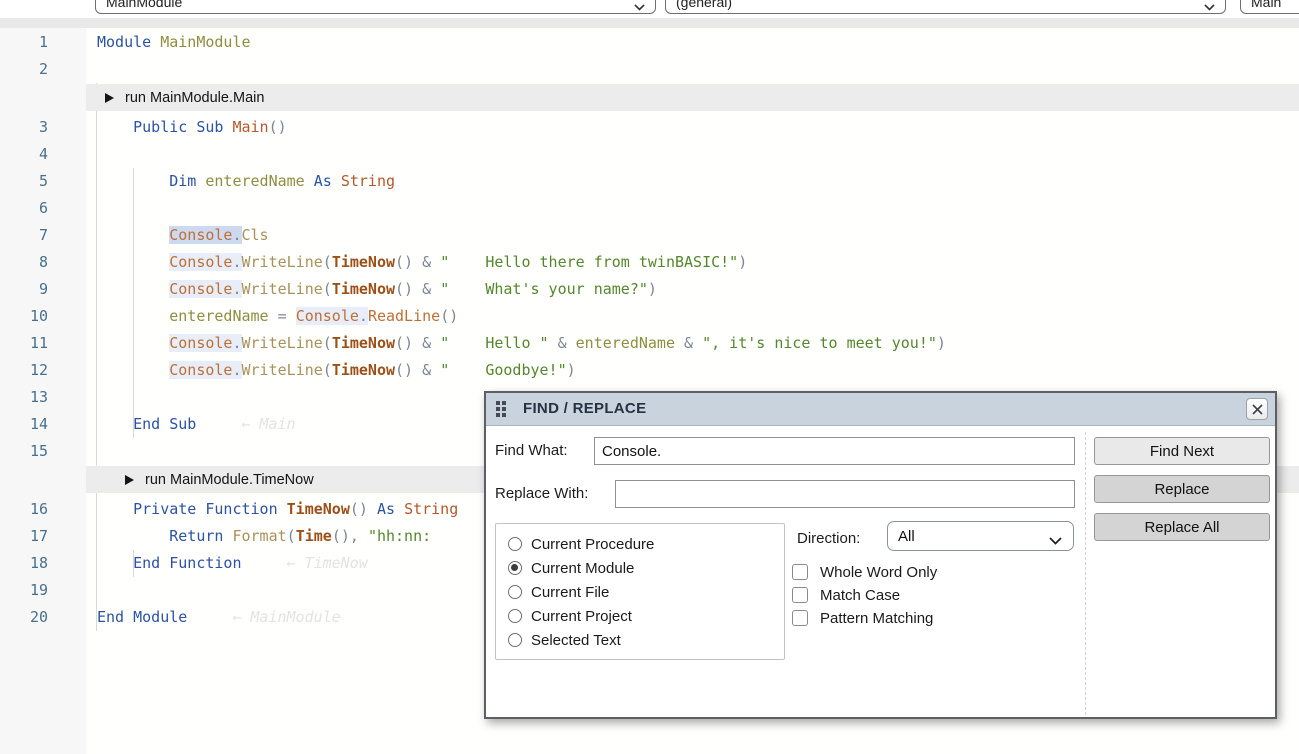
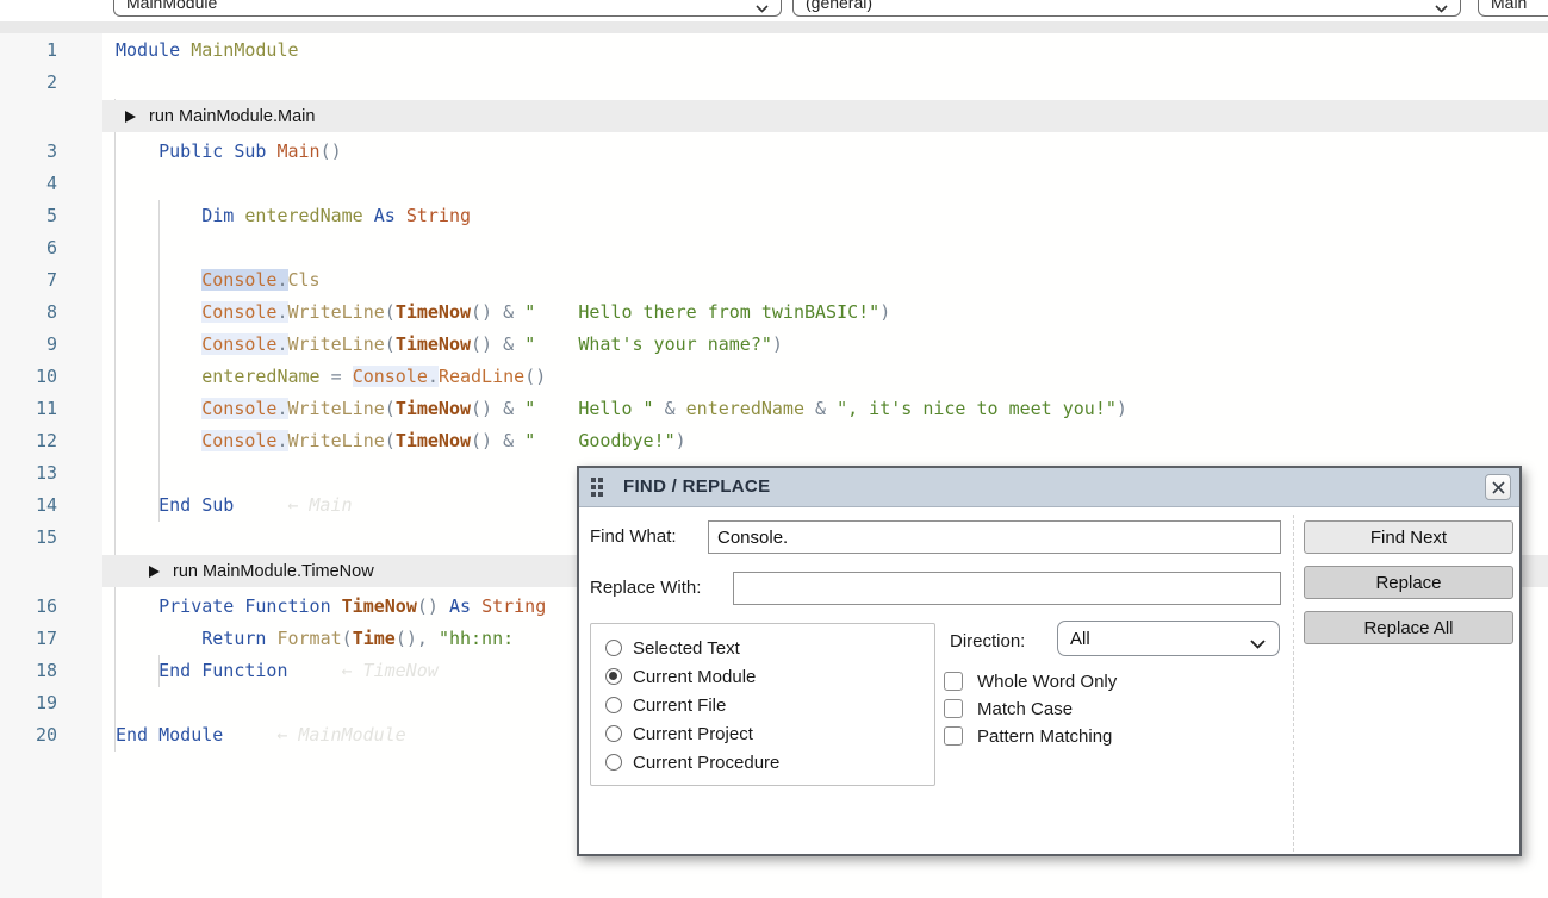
  MainModule
  (general)
  Main
  1
  Module MainModule
  2
  run MainModule.Main
  3
  Public Sub Main()
  4
  5
  Dim enteredName As String
  6
  7
  Console.Cls
  8
  Console.WriteLine(TimeNow() & " Hello there from twinBASIC!")
  9
  Console.WriteLine(TimeNow() & " What's your name?")
  10
  enteredName = Console.ReadLine()
  11
  Console.WriteLine(TimeNow() & " Hello " & enteredName & ", it's nice to meet you!")
  12
  Console.WriteLine(TimeNow() & " Goodbye!")
  13
  14
  End Sub ← Main
  15
  run MainModule.TimeNow
  16
  Private Function TimeNow() As String
  17
  Return Format(Time(), "hh:nn:
  18
  End Function ← TimeNow
  19
  20
  End Module ← MainModule
  FIND / REPLACE
  Find What:
  Console.
  Replace With:
  Find Next
  Replace
  Replace All
- Current Procedure
+ Selected Text
  Current Module
  Current File
  Current Project
- Selected Text
+ Current Procedure
  Direction:
  All
  Whole Word Only
  Match Case
  Pattern Matching
